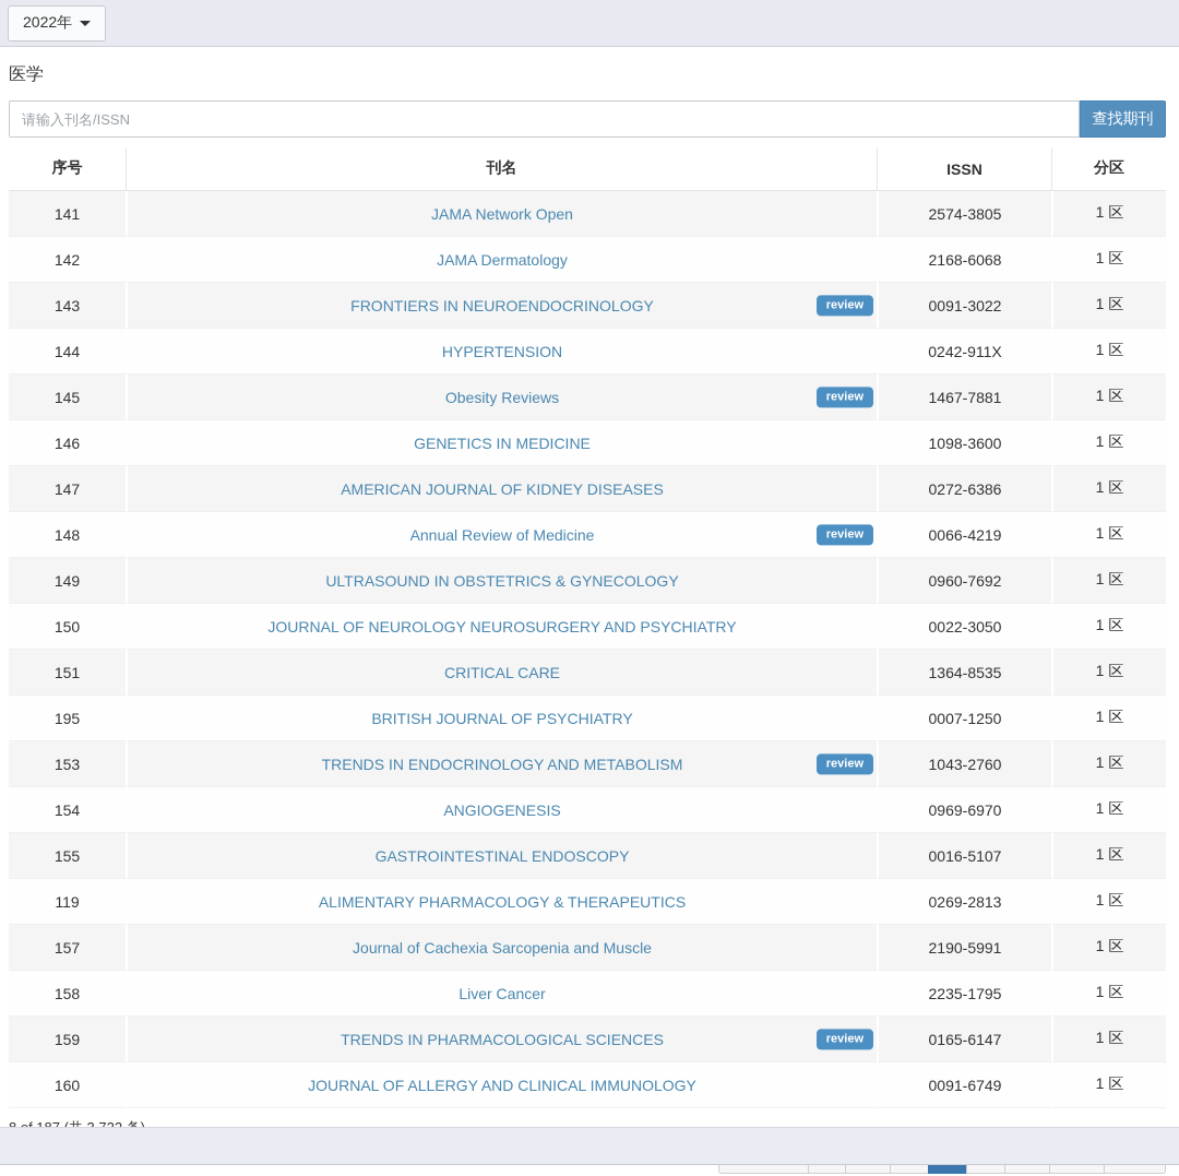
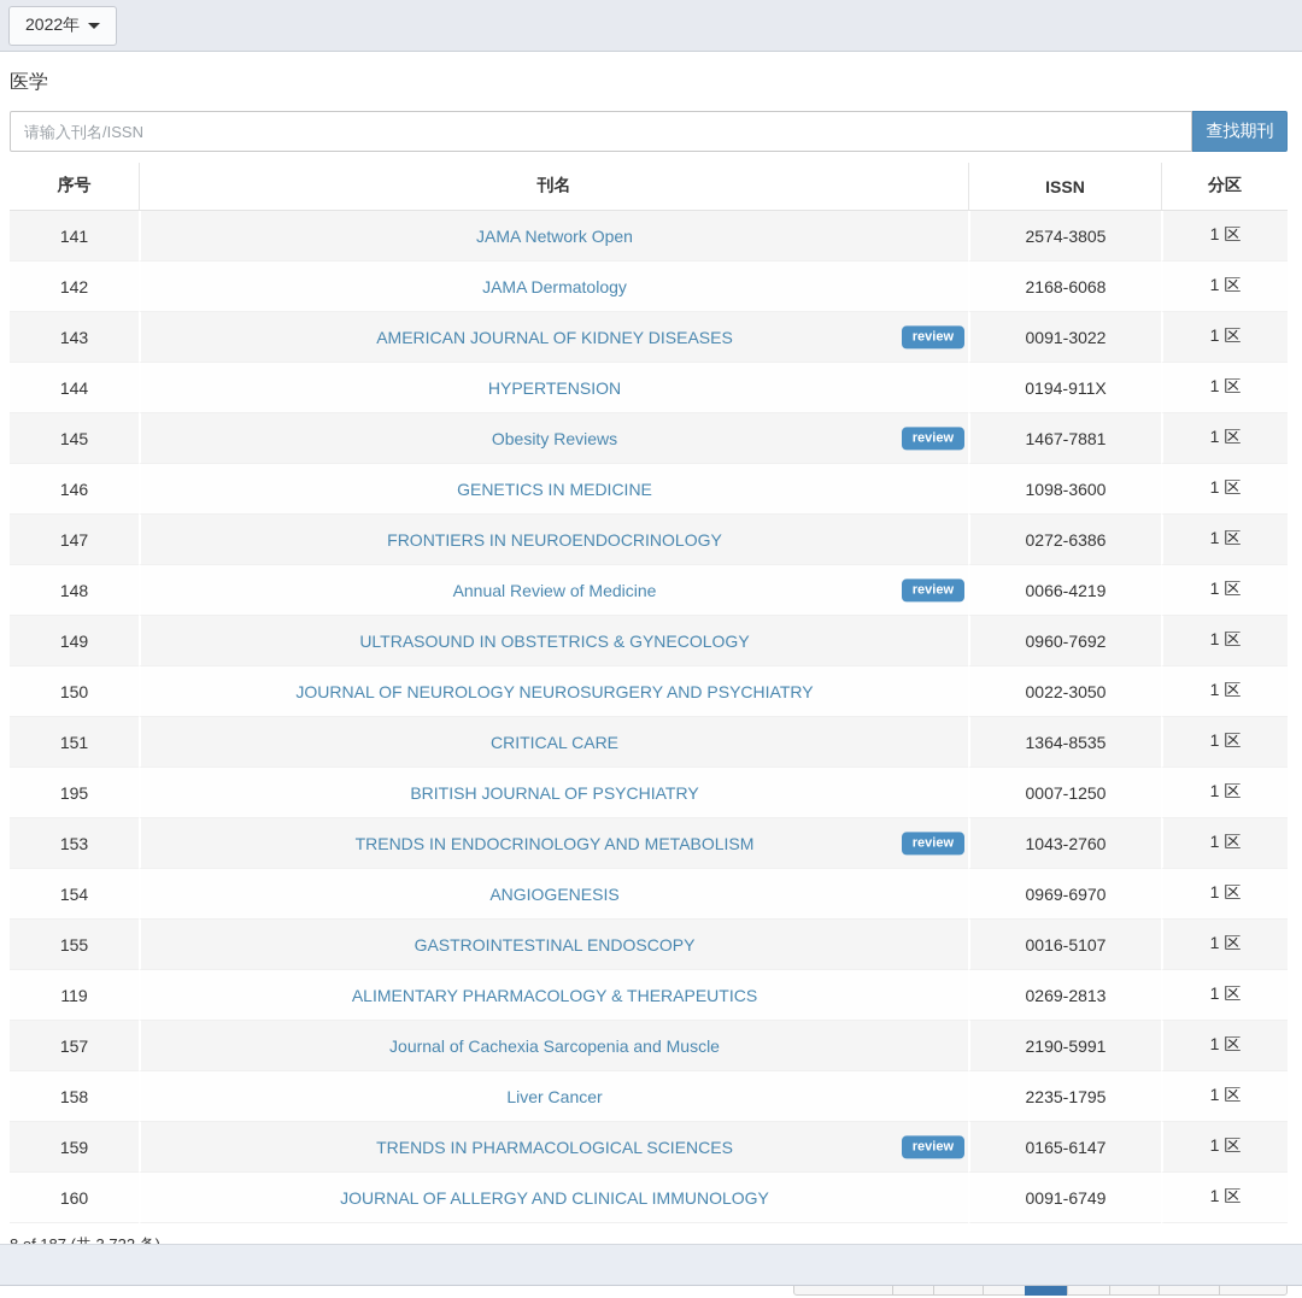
  2022年
  医学
  请输入刊名/ISSN
  查找期刊
  序号	刊名	ISSN	分区
  141	JAMA Network Open	2574-3805	1 区
  142	JAMA Dermatology	2168-6068	1 区
- 143	FRONTIERS IN NEUROENDOCRINOLOGY review	0091-3022	1 区
+ 143	AMERICAN JOURNAL OF KIDNEY DISEASES review	0091-3022	1 区
- 144	HYPERTENSION	0242-911X	1 区
+ 144	HYPERTENSION	0194-911X	1 区
  145	Obesity Reviews review	1467-7881	1 区
  146	GENETICS IN MEDICINE	1098-3600	1 区
- 147	AMERICAN JOURNAL OF KIDNEY DISEASES	0272-6386	1 区
+ 147	FRONTIERS IN NEUROENDOCRINOLOGY	0272-6386	1 区
  148	Annual Review of Medicine review	0066-4219	1 区
  149	ULTRASOUND IN OBSTETRICS & GYNECOLOGY	0960-7692	1 区
  150	JOURNAL OF NEUROLOGY NEUROSURGERY AND PSYCHIATRY	0022-3050	1 区
  151	CRITICAL CARE	1364-8535	1 区
  195	BRITISH JOURNAL OF PSYCHIATRY	0007-1250	1 区
  153	TRENDS IN ENDOCRINOLOGY AND METABOLISM review	1043-2760	1 区
  154	ANGIOGENESIS	0969-6970	1 区
  155	GASTROINTESTINAL ENDOSCOPY	0016-5107	1 区
  119	ALIMENTARY PHARMACOLOGY & THERAPEUTICS	0269-2813	1 区
  157	Journal of Cachexia Sarcopenia and Muscle	2190-5991	1 区
  158	Liver Cancer	2235-1795	1 区
  159	TRENDS IN PHARMACOLOGICAL SCIENCES review	0165-6147	1 区
  160	JOURNAL OF ALLERGY AND CLINICAL IMMUNOLOGY	0091-6749	1 区
